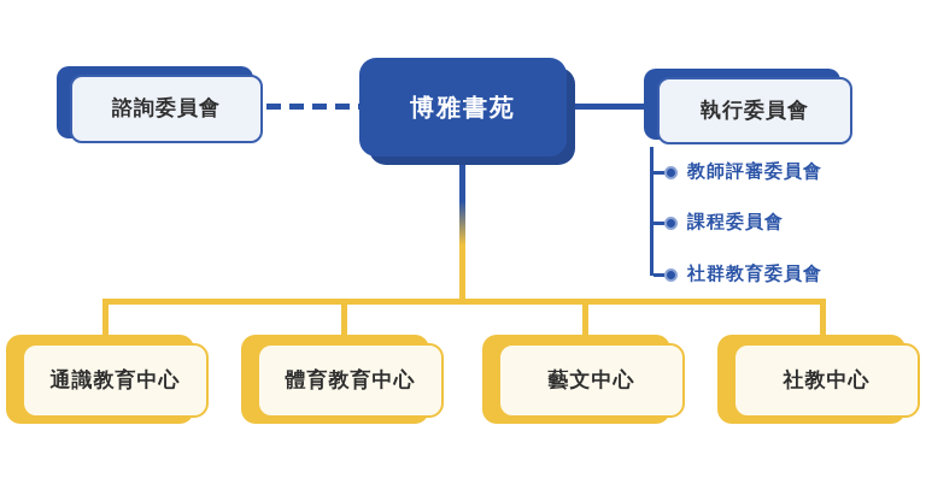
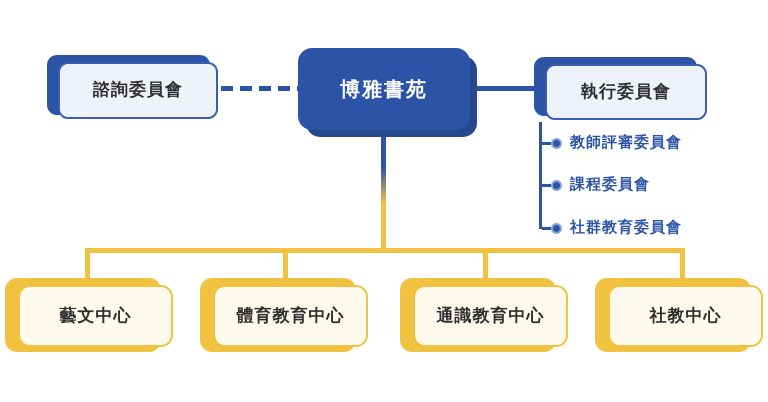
  諮詢委員會
  博雅書苑
  執行委員會
  教師評審委員會
  課程委員會
  社群教育委員會
- 通識教育中心
+ 藝文中心
  體育教育中心
- 藝文中心
+ 通識教育中心
  社教中心
